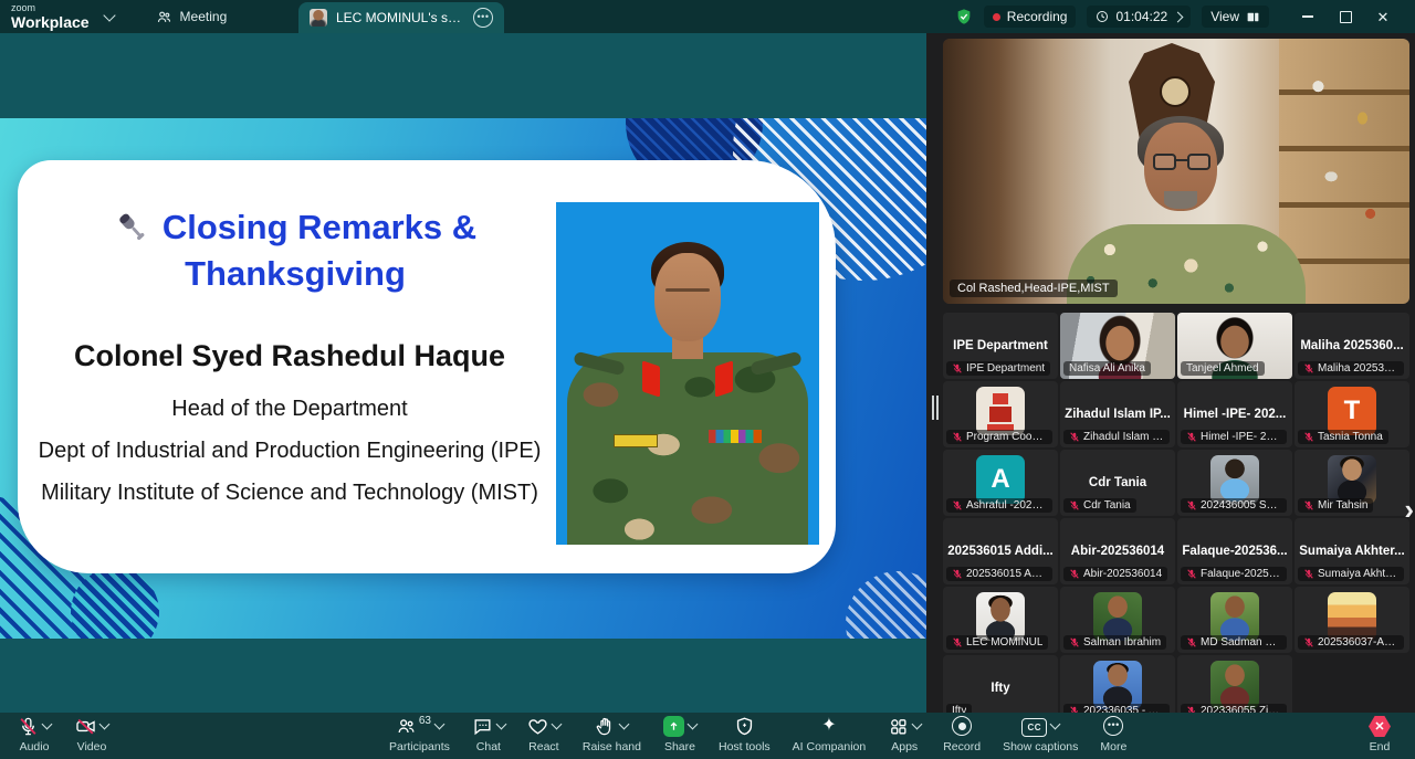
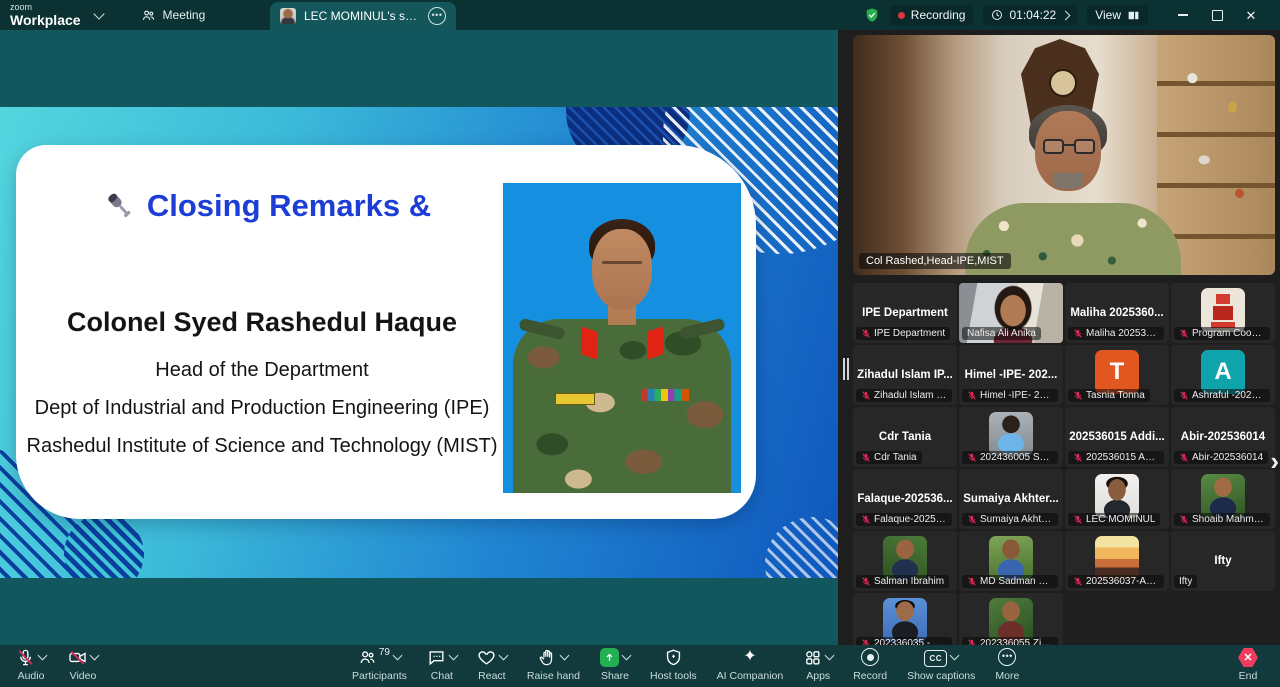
  zoom
  Workplace
  Meeting
  LEC MOMINUL's scre
  •••
  Recording
  01:04:22
  View
  ✕
  Closing Remarks &
- Thanksgiving
  Colonel Syed Rashedul Haque
  Head of the Department
  Dept of Industrial and Production Engineering (IPE)
- Military Institute of Science and Technology (MIST)
+ Rashedul Institute of Science and Technology (MIST)
  Col Rashed,Head-IPE,MIST
  IPE Department
  IPE Department
  Nafisa Ali Anika
- Tanjeel Ahmed
  Maliha 2025360...
  Maliha 2025360.
  Program Coord..
  Zihadul Islam IP...
  Zihadul Islam IP.
  Himel -IPE- 202...
  Himel -IPE- 202.
  T
  Tasnia Tonna
  A
  Ashraful -20253.
  Cdr Tania
  Cdr Tania
  202436005 Shaf
- Mir Tahsin
  202536015 Addi...
  202536015 Addi
  Abir-202536014
  Abir-202536014
  Falaque-202536...
  Falaque-202536
  Sumaiya Akhter...
  Sumaiya Akhter-
  LEC MOMINUL
+ Shoaib Mahmud
  Salman Ibrahim
  MD Sadman Sid
  202536037-Ano.
  Ifty
  Ifty
  202336035 - As.
  202336055 Zima
  ›
  Audio
  Video
- 63
+ 79
  Participants
  Chat
  React
  Raise hand
  Share
  Host tools
  ✦
  AI Companion
  Apps
  Record
  CC
  Show captions
  •••
  More
  ✕
  End
